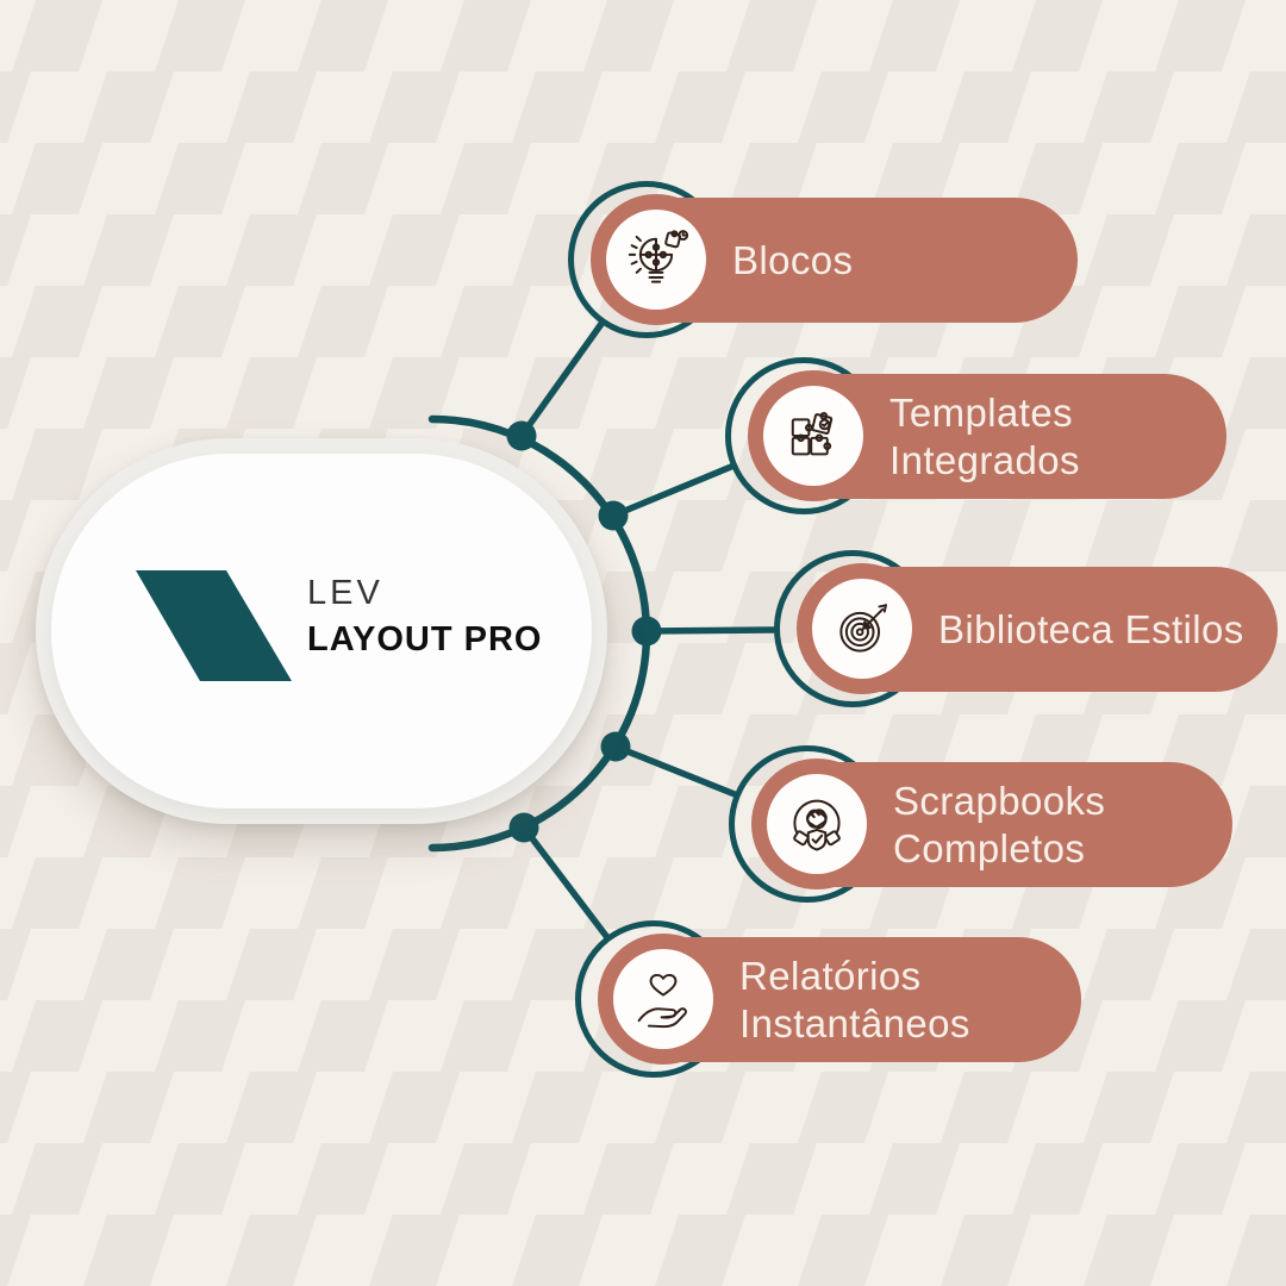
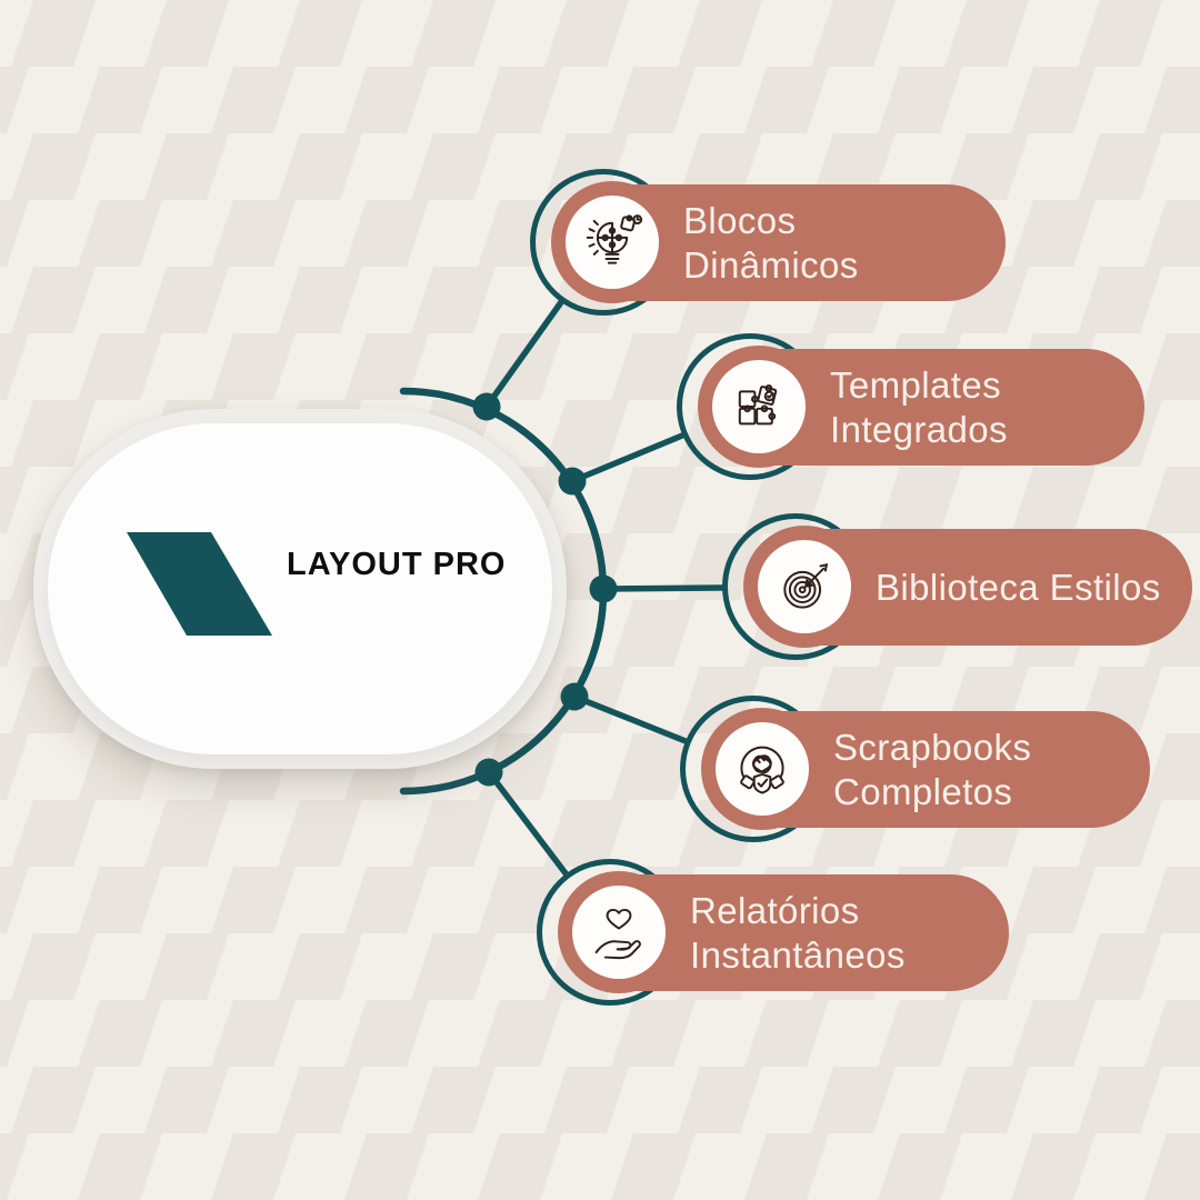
- LEV
  LAYOUT PRO
  Blocos
+ Dinâmicos
  Templates
  Integrados
  Biblioteca Estilos
  Scrapbooks
  Completos
  Relatórios
  Instantâneos
